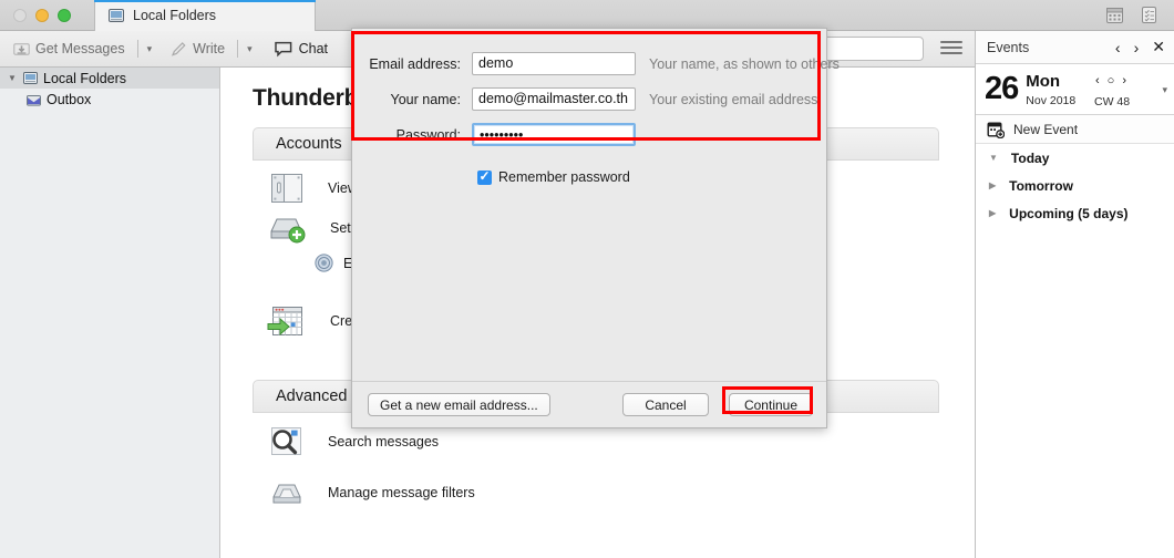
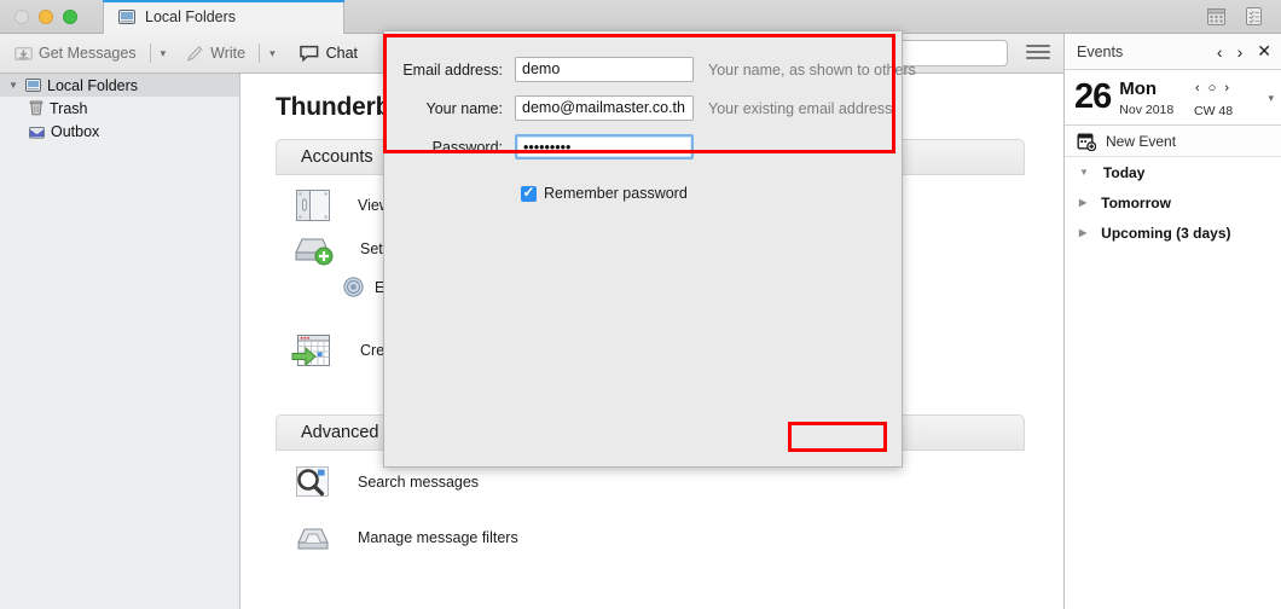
  Local Folders
  Get Messages
  ▾
  Write
  ▾
  Chat
  ▼
  Local Folders
+ Trash
  Outbox
  Thunder
  Accounts
  Vie
  Set
  Cre
  Advanced
  Search messages
  Manage message filters
  Events
  ‹
  ›
  ✕
  26
  Mon
  Nov 2018
  ‹
  ○
  ›
  CW 48
  ▾
  New Event
  ▼
  Today
  ▶
  Tomorrow
  ▶
- Upcoming (5 days)
+ Upcoming (3 days)
  Email address:
  demo
  Your name, as shown to others
  Your name:
  demo@mailmaster.co.th
  Your existing email address
  Password:
  •••••••••
  Remember password
- Get a new email address...
- Cancel
- Continue
